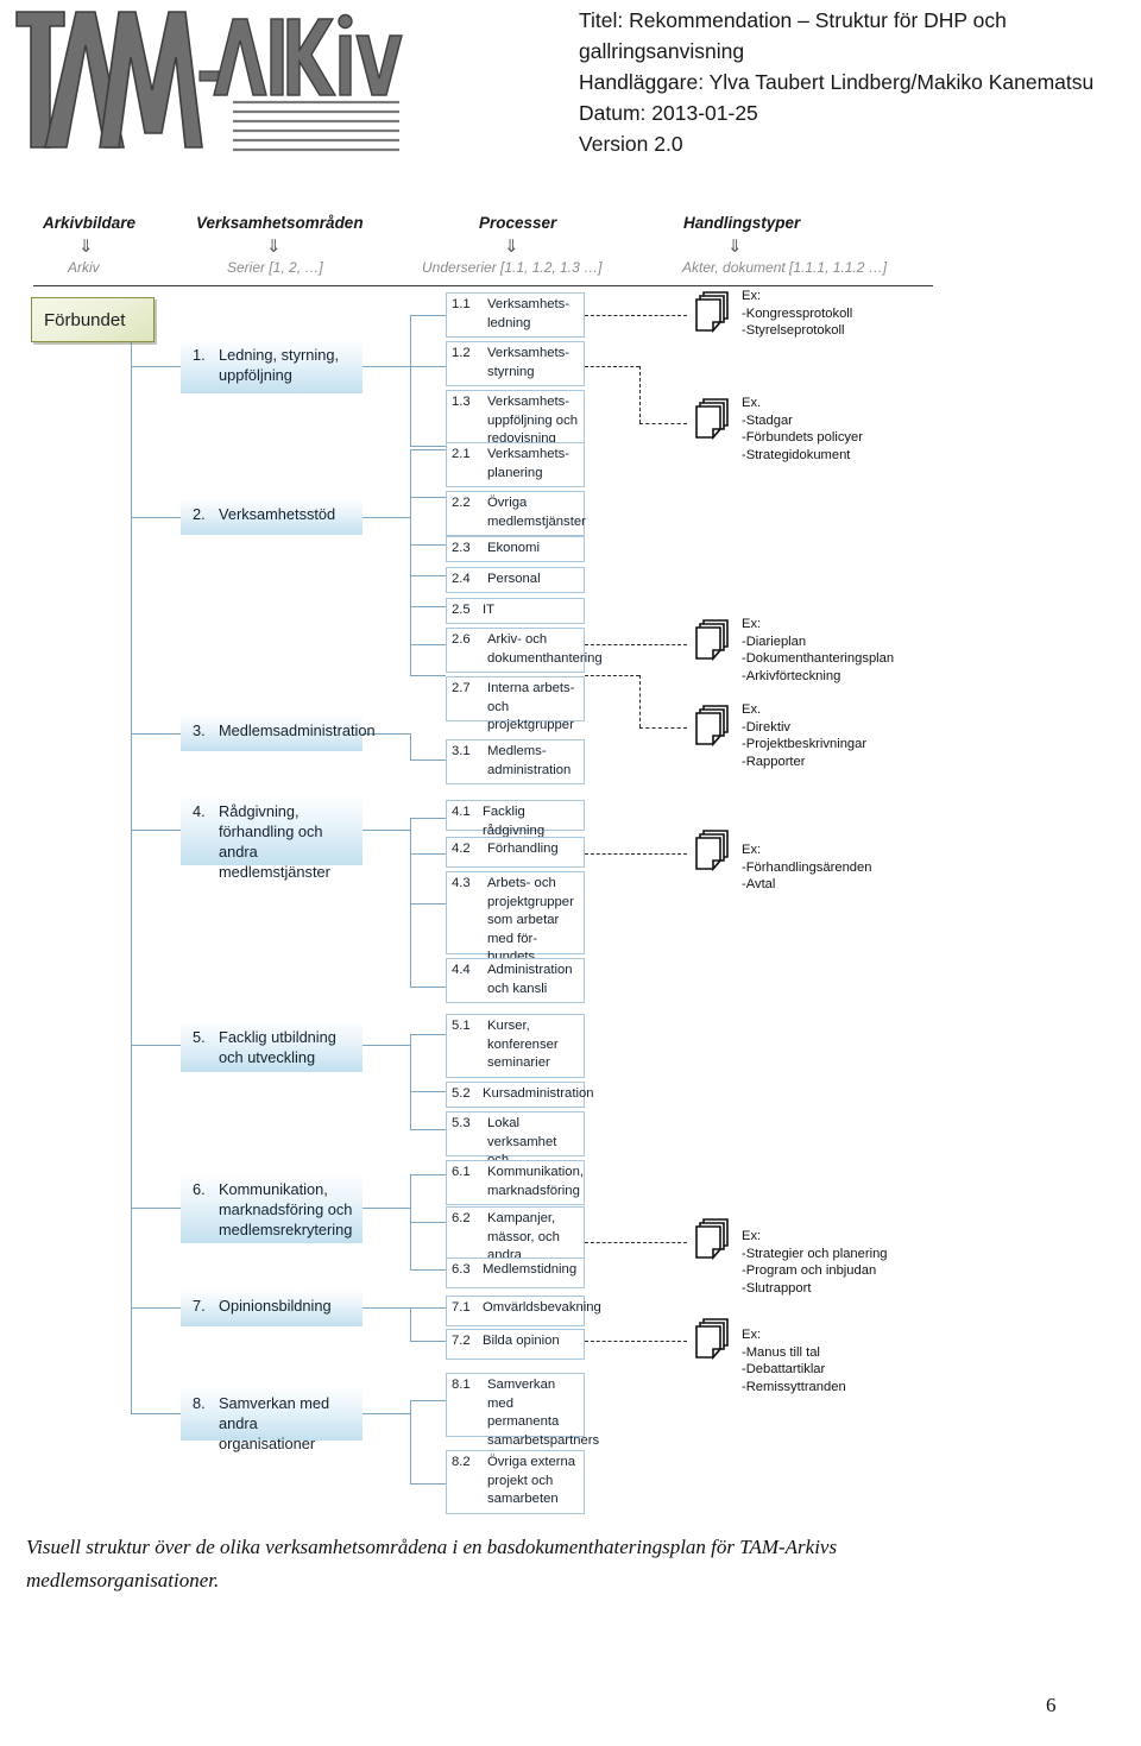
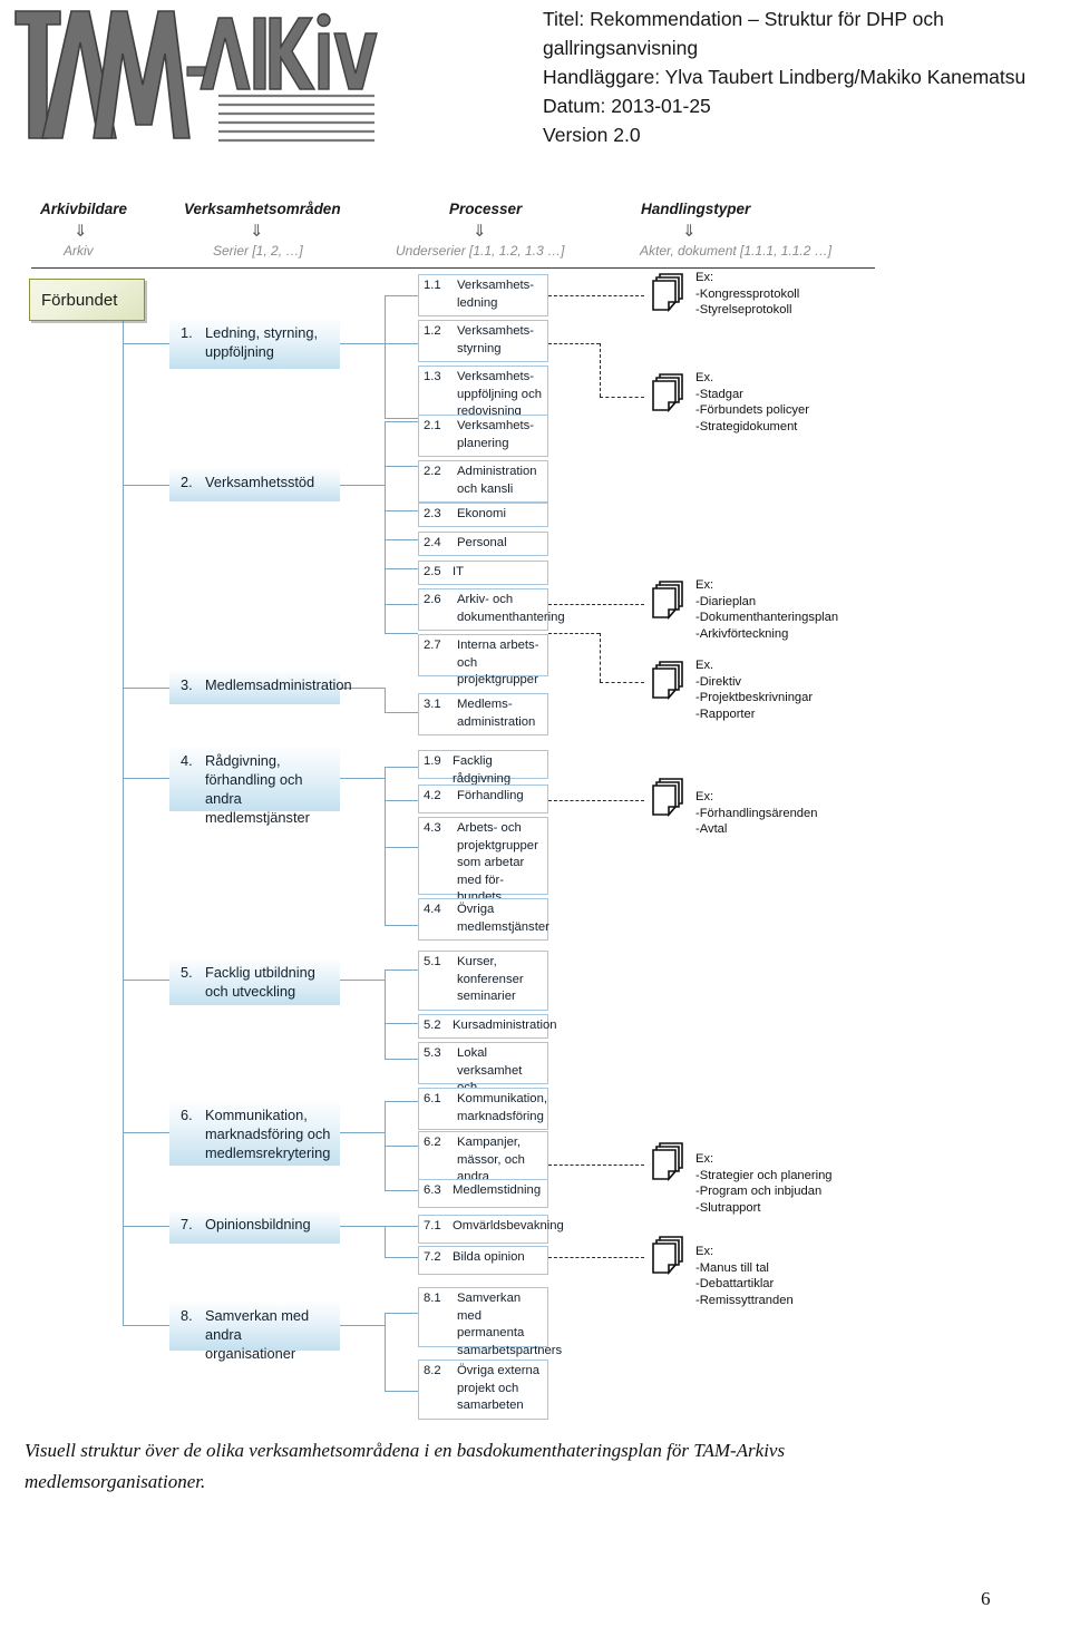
  Titel: Rekommendation – Struktur för DHP och gallringsanvisning
  Handläggare: Ylva Taubert Lindberg/Makiko Kanematsu
  Datum: 2013-01-25
  Version 2.0
  Arkivbildare
  ⇓
  Arkiv
  Verksamhetsområden
  ⇓
  Serier [1, 2, …]
  Processer
  ⇓
  Underserier [1.1, 1.2, 1.3 …]
  Handlingstyper
  ⇓
  Akter, dokument [1.1.1, 1.1.2 …]
  Förbundet
  1.
  Ledning, styrning, uppföljning
  2.
  Verksamhetsstöd
  3.
  Medlemsadministration
  4.
  Rådgivning, förhandling och andra medlemstjänster
  5.
  Facklig utbildning och utveckling
  6.
  Kommunikation, marknadsföring och medlemsrekrytering
  7.
  Opinionsbildning
  8.
  Samverkan med andra organisationer
  1.1
  Verksamhets-ledning
  1.2
  Verksamhets-styrning
  1.3
  Verksamhets-uppföljning och redovisning
  2.1
  Verksamhets-planering
  2.2
- Övriga medlemstjänster
+ Administration och kansli
  2.3
  Ekonomi
  2.4
  Personal
  2.5
  IT
  2.6
  Arkiv- och dokumenthantering
  2.7
  Interna arbets- och projektgrupper
  3.1
  Medlems-administration
- 4.1
+ 1.9
  Facklig rådgivning
  4.2
  Förhandling
  4.3
  Arbets- och projektgrupper som arbetar med för-
  4.4
- Administration och kansli
+ Övriga medlemstjänster
  5.1
  Kurser, konferenser seminarier
  5.2
  Kursadministration
  5.3
  6.1
  Kommunikation, marknadsföring
  6.2
  6.3
  Medlemstidning
  7.1
  Omvärldsbevakning
  7.2
  Bilda opinion
  8.1
  Samverkan med permanenta samarbetspartners
  8.2
  Övriga externa projekt och samarbeten
  Ex:
  -Kongressprotokoll
  -Styrelseprotokoll
  Ex.
  -Stadgar
  -Förbundets policyer
  -Strategidokument
  Ex:
  -Diarieplan
  -Dokumenthanteringsplan
  -Arkivförteckning
  Ex.
  -Direktiv
  -Projektbeskrivningar
  -Rapporter
  Ex:
  -Förhandlingsärenden
  -Avtal
  Ex:
  -Strategier och planering
  -Program och inbjudan
  -Slutrapport
  Ex:
  -Manus till tal
  -Debattartiklar
  -Remissyttranden
  Visuell struktur över de olika verksamhetsområdena i en basdokumenthateringsplan för TAM-Arkivs medlemsorganisationer.
  6
